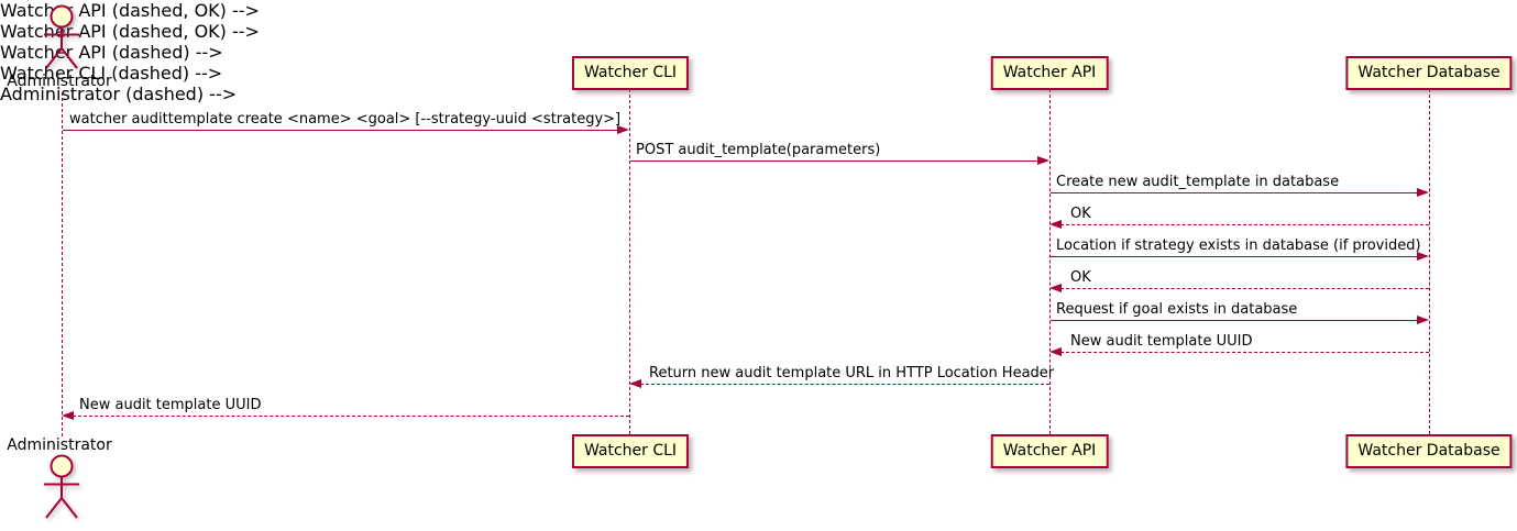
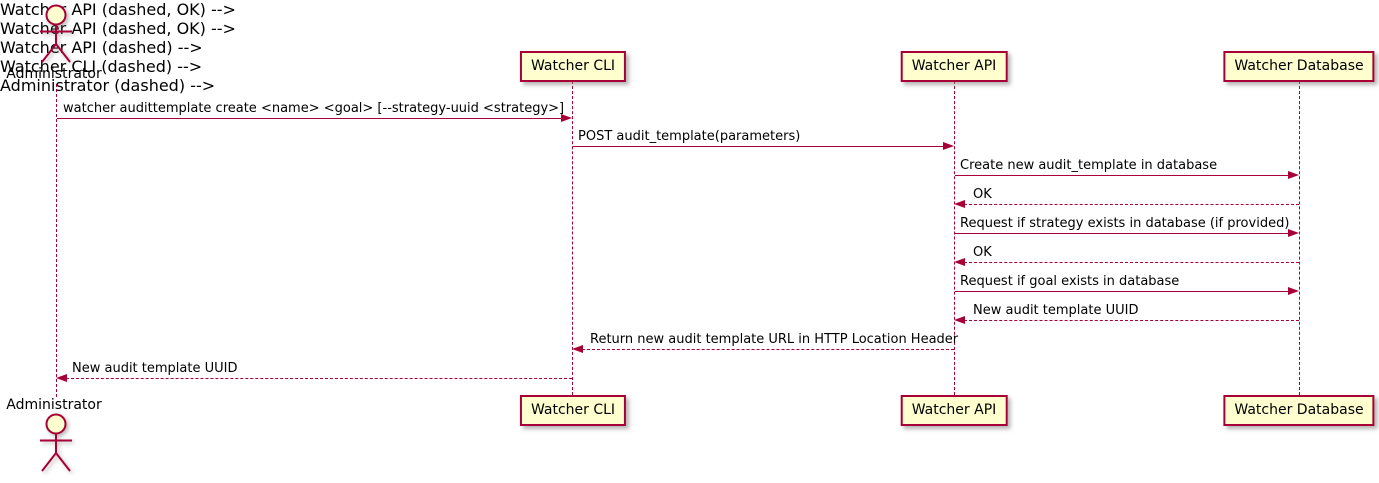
  Administrator
  Administrator
  Watcher CLI
  Watcher API
  Watcher Database
  Watcher CLI
  Watcher API
  Watcher Database
  watcher audittemplate create <name> <goal> [--strategy-uuid <strategy>]
  POST audit_template(parameters)
  Create new audit_template in database
  Watcher API (dashed, OK) -->
  OK
- Location if strategy exists in database (if provided)
+ Request if strategy exists in database (if provided)
  Watcher API (dashed, OK) -->
  OK
  Request if goal exists in database
  Watcher API (dashed) -->
  New audit template UUID
  Watcher CLI (dashed) -->
  Return new audit template URL in HTTP Location Header
  Administrator (dashed) -->
  New audit template UUID
